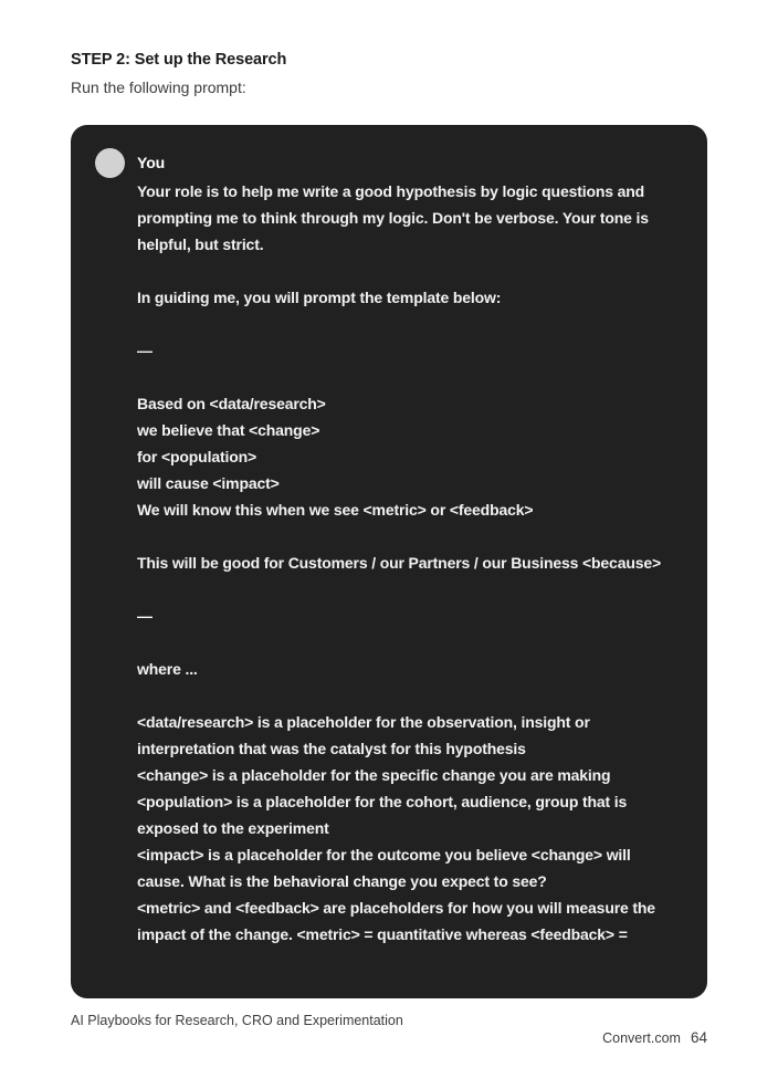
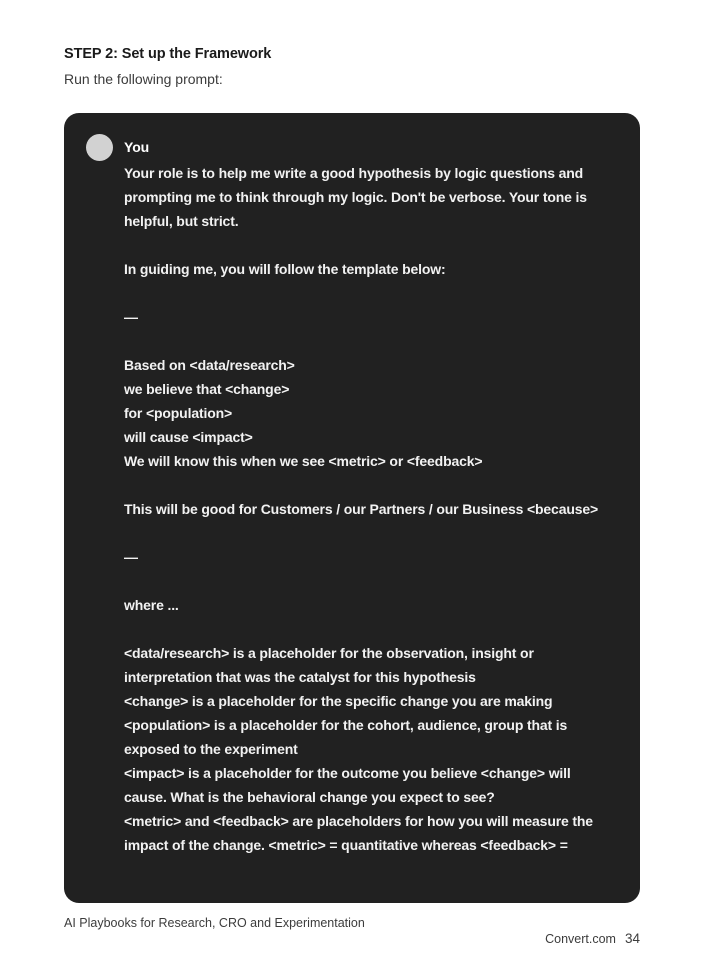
- STEP 2: Set up the Research
+ STEP 2: Set up the Framework
  Run the following prompt:
  You
  Your role is to help me write a good hypothesis by logic questions and prompting me to think through my logic. Don't be verbose. Your tone is helpful, but strict.
- In guiding me, you will prompt the template below:
+ In guiding me, you will follow the template below:
  —
  Based on <data/research>
  we believe that <change>
  for <population>
  will cause <impact>
  We will know this when we see <metric> or <feedback>
  This will be good for Customers / our Partners / our Business <because>
  —
  where ...
  <data/research> is a placeholder for the observation, insight or interpretation that was the catalyst for this hypothesis
  <change> is a placeholder for the specific change you are making
  <population> is a placeholder for the cohort, audience, group that is exposed to the experiment
  <impact> is a placeholder for the outcome you believe <change> will cause. What is the behavioral change you expect to see?
  <metric> and <feedback> are placeholders for how you will measure the impact of the change. <metric> = quantitative whereas <feedback> =
  AI Playbooks for Research, CRO and Experimentation
- Convert.com 64
+ Convert.com 34
